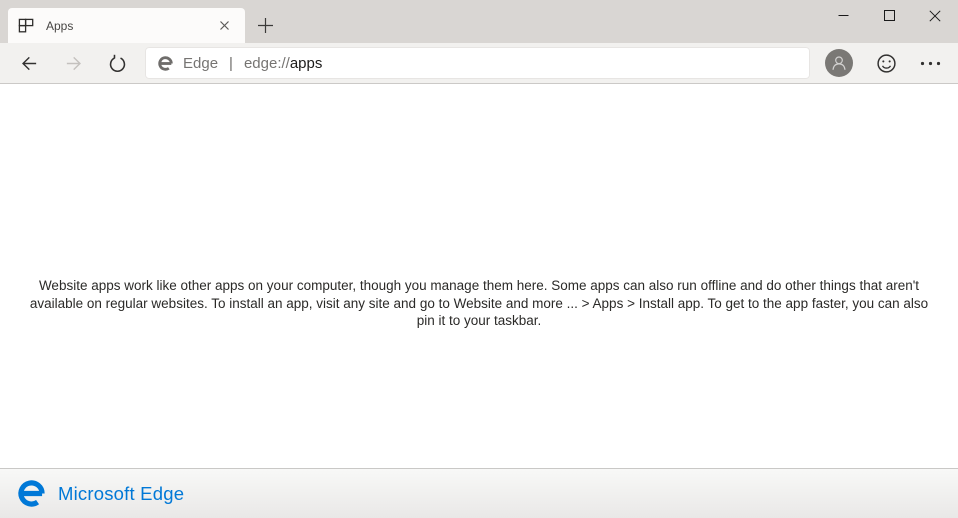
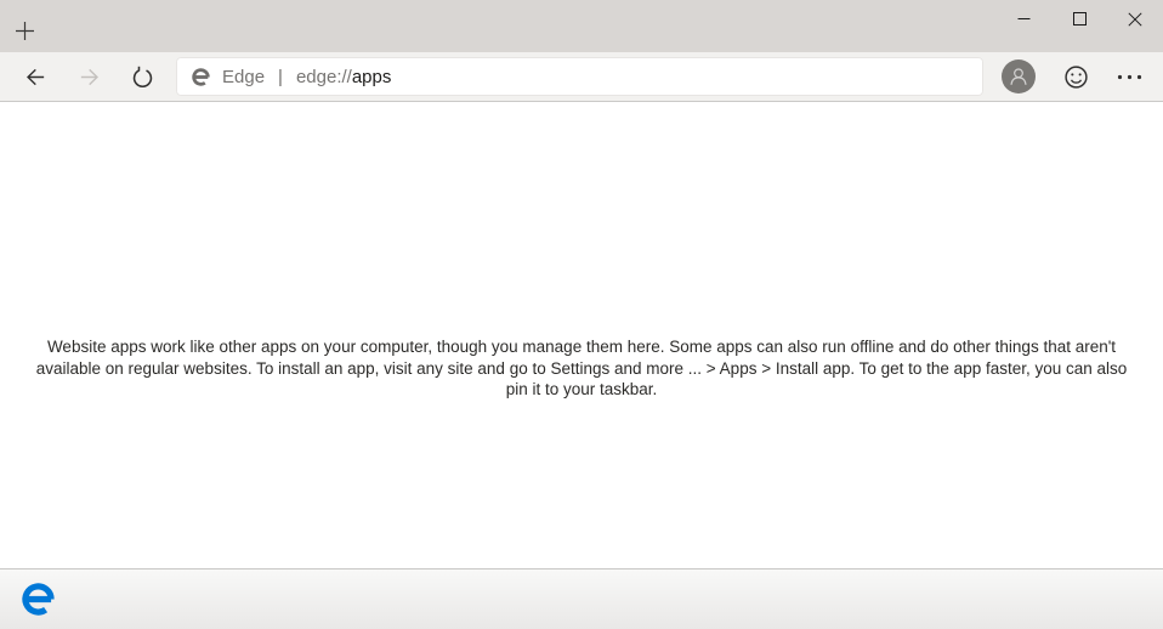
- Apps
  Edge
  |
  edge://
  apps
- Website apps work like other apps on your computer, though you manage them here. Some apps can also run offline and do other things that aren't available on regular websites. To install an app, visit any site and go to Website and more ... > Apps > Install app. To get to the app faster, you can also pin it to your taskbar.
+ Website apps work like other apps on your computer, though you manage them here. Some apps can also run offline and do other things that aren't available on regular websites. To install an app, visit any site and go to Settings and more ... > Apps > Install app. To get to the app faster, you can also pin it to your taskbar.
- Microsoft Edge
